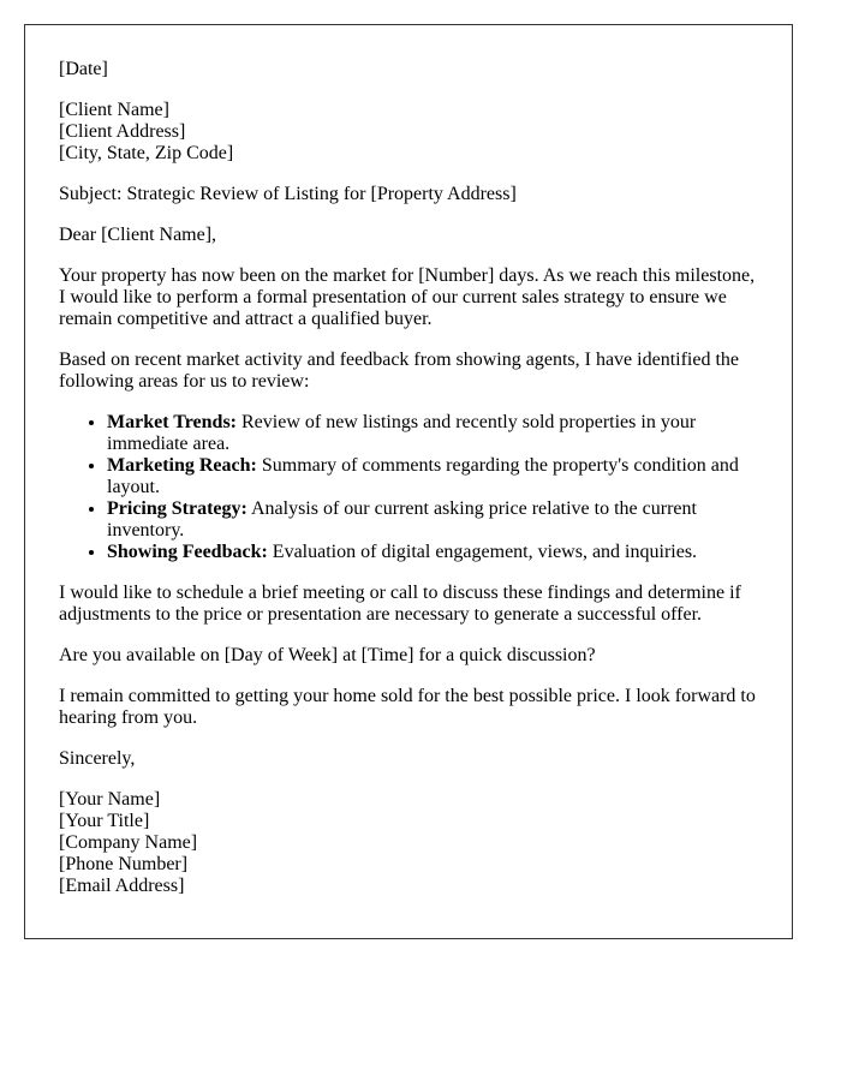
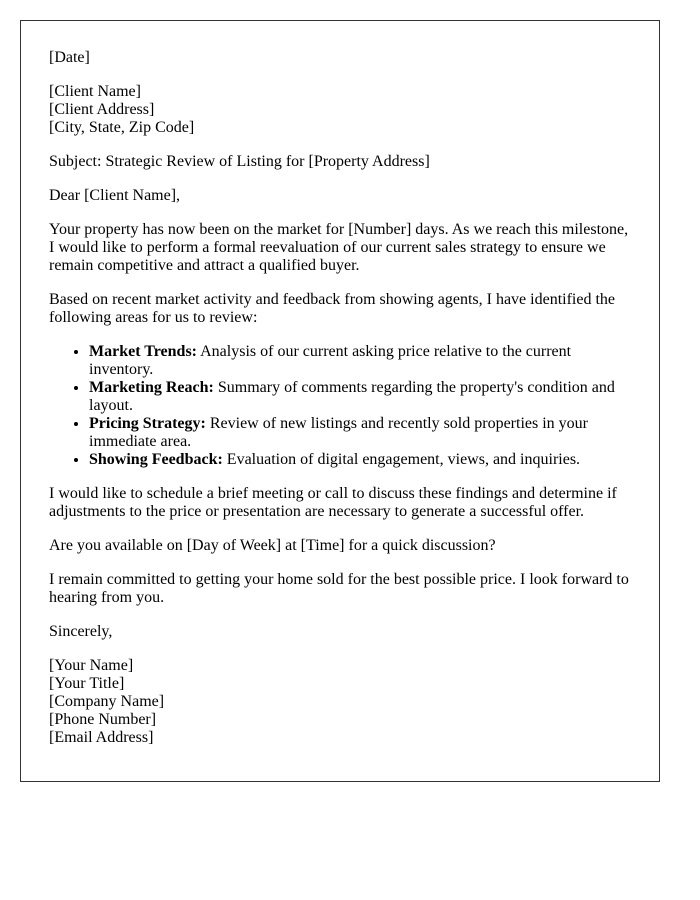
  [Date]
  [Client Name]
  [Client Address]
  [City, State, Zip Code]
  Subject: Strategic Review of Listing for [Property Address]
  Dear [Client Name],
- Your property has now been on the market for [Number] days. As we reach this milestone, I would like to perform a formal presentation of our current sales strategy to ensure we remain competitive and attract a qualified buyer.
+ Your property has now been on the market for [Number] days. As we reach this milestone, I would like to perform a formal reevaluation of our current sales strategy to ensure we remain competitive and attract a qualified buyer.
  Based on recent market activity and feedback from showing agents, I have identified the following areas for us to review:
- Market Trends: Review of new listings and recently sold properties in your immediate area.
+ Market Trends: Analysis of our current asking price relative to the current inventory.
  Marketing Reach: Summary of comments regarding the property's condition and layout.
- Pricing Strategy: Analysis of our current asking price relative to the current inventory.
+ Pricing Strategy: Review of new listings and recently sold properties in your immediate area.
  Showing Feedback: Evaluation of digital engagement, views, and inquiries.
  I would like to schedule a brief meeting or call to discuss these findings and determine if adjustments to the price or presentation are necessary to generate a successful offer.
  Are you available on [Day of Week] at [Time] for a quick discussion?
  I remain committed to getting your home sold for the best possible price. I look forward to hearing from you.
  Sincerely,
  [Your Name]
  [Your Title]
  [Company Name]
  [Phone Number]
  [Email Address]
